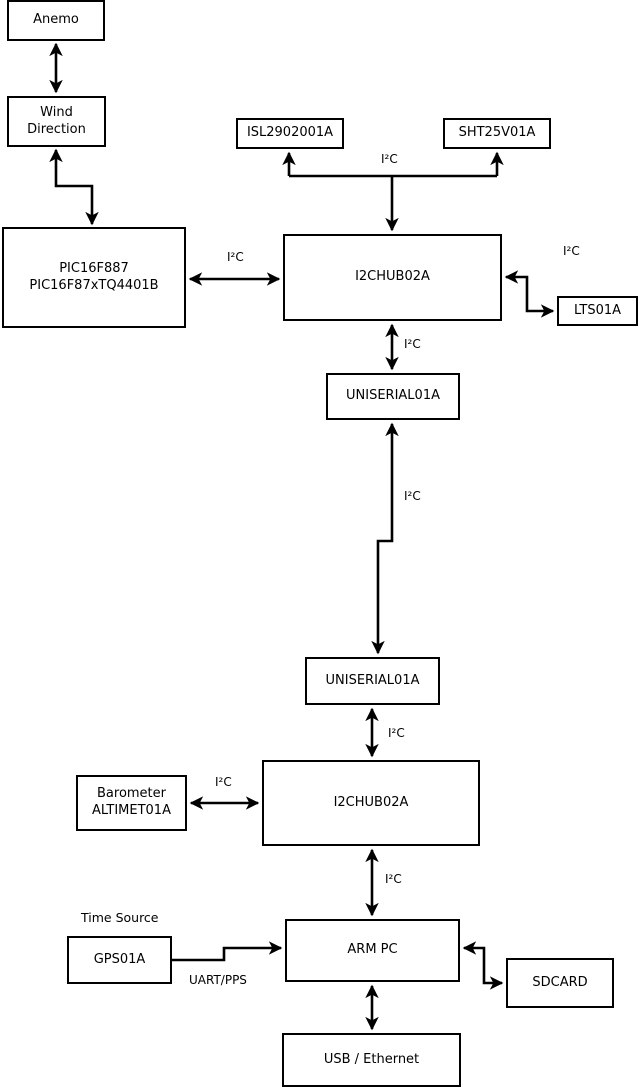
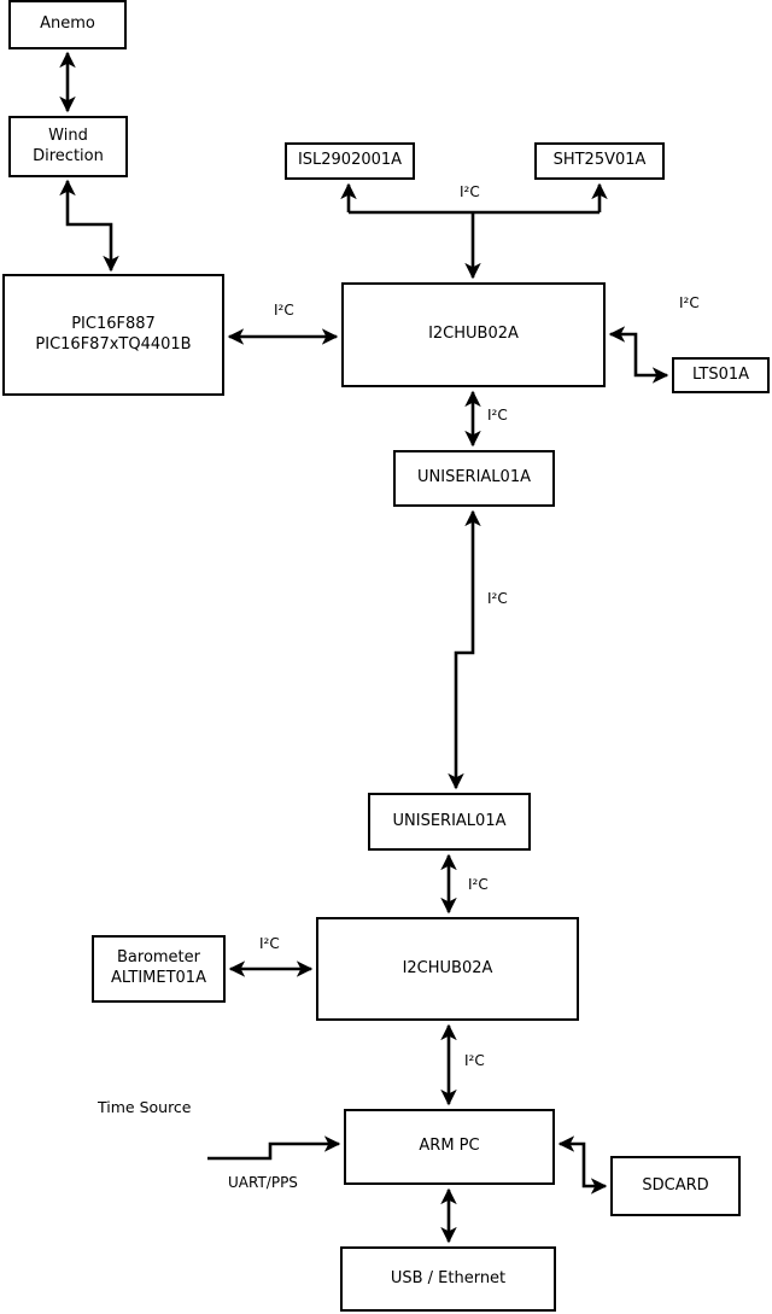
  Anemo
  Wind
  Direction
  PIC16F887
  PIC16F87xTQ4401B
  ISL2902001A
  SHT25V01A
  I2CHUB02A
  LTS01A
  UNISERIAL01A
  UNISERIAL01A
  Barometer
  ALTIMET01A
  I2CHUB02A
- GPS01A
  ARM PC
  SDCARD
  USB / Ethernet
  I²C
  I²C
  I²C
  I²C
  I²C
  I²C
  I²C
  I²C
  UART/PPS
  Time Source
